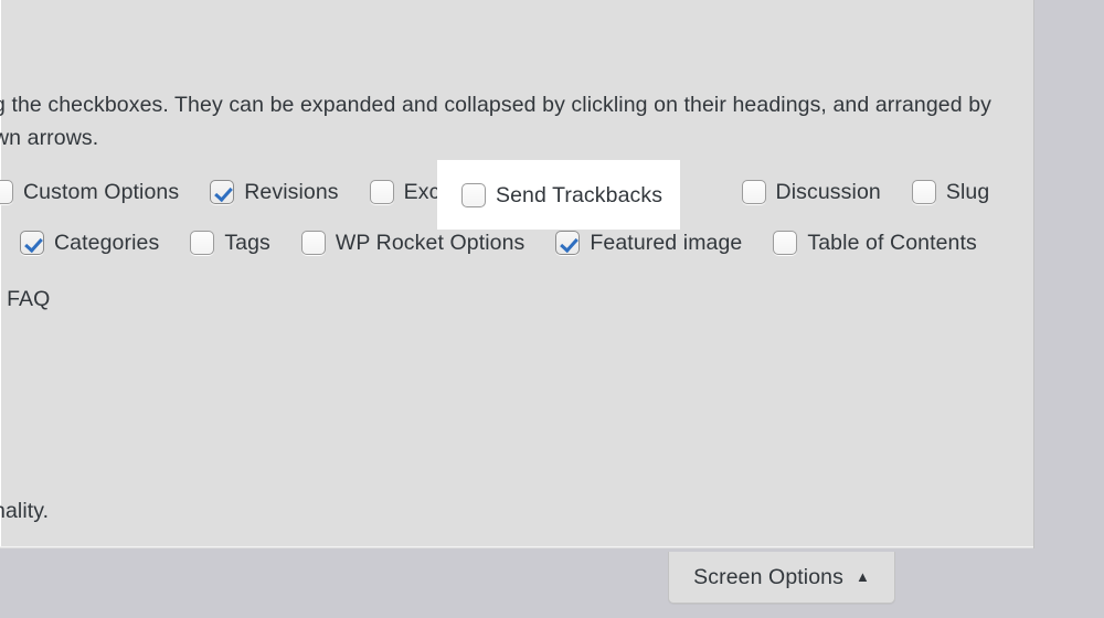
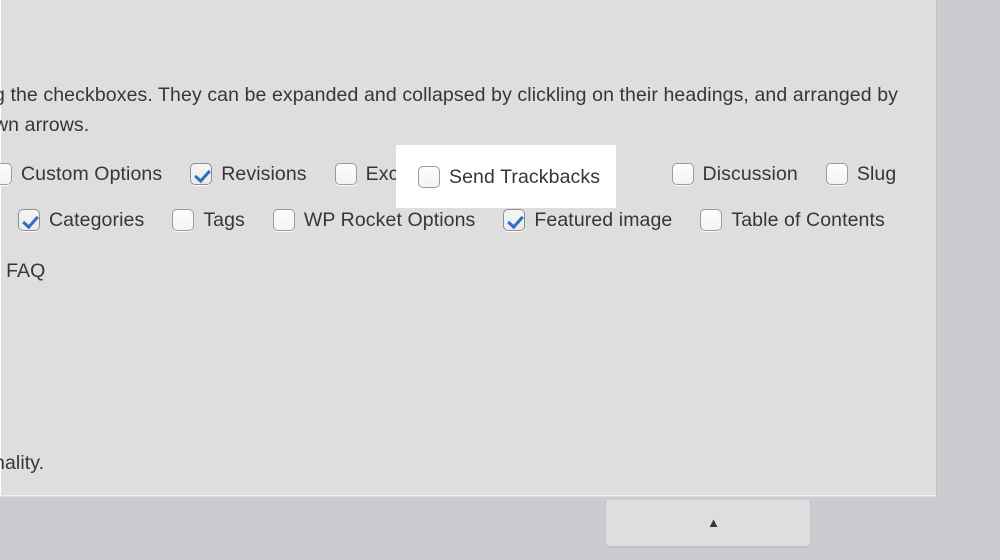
  the checkboxes. They can be expanded and collapsed by clickling on their headings, and arranged by
  wn arrows.
  Custom Options
  Revisions
  Discussion
  Slug
  Categories
  Tags
  WP Rocket Options
  Featured image
  Table of Contents
  FAQ
  ality.
  Send Trackbacks
- Screen Options
  ▲
